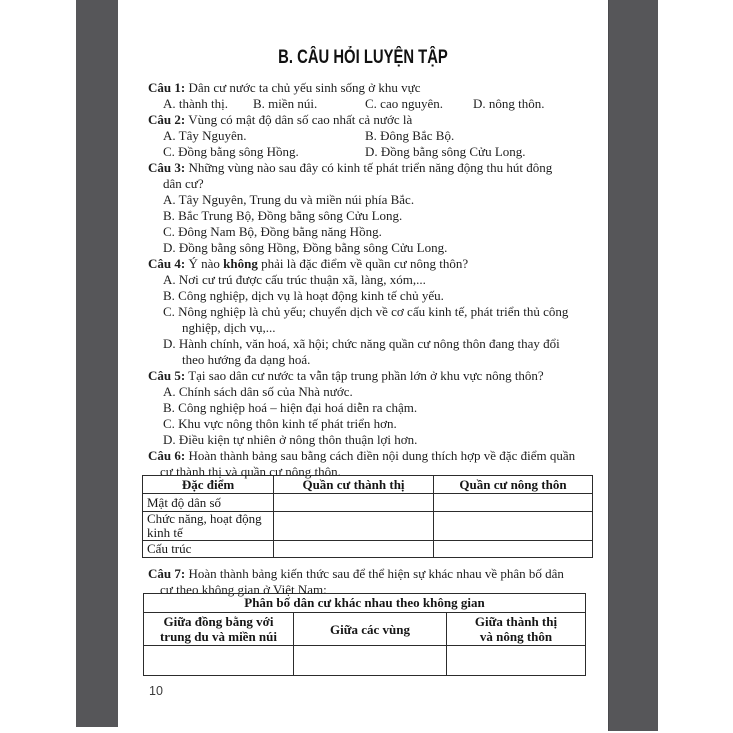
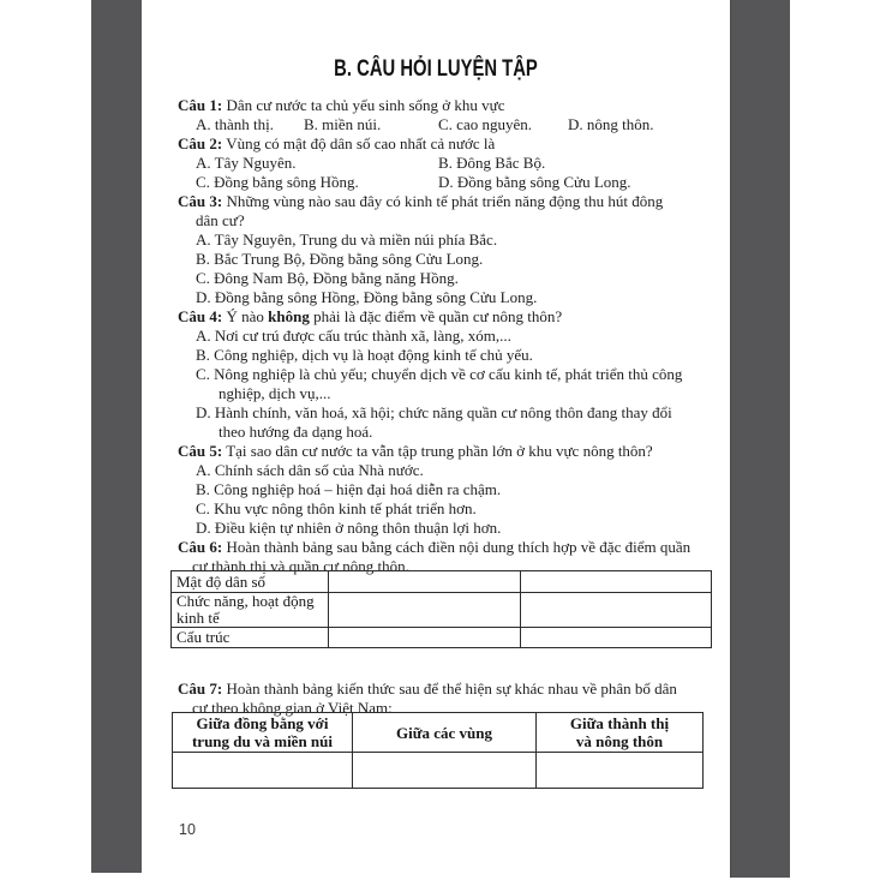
  B. CÂU HỎI LUYỆN TẬP
  Câu 1: Dân cư nước ta chủ yếu sinh sống ở khu vực
  A. thành thị.
  B. miền núi.
  C. cao nguyên.
  D. nông thôn.
  Câu 2: Vùng có mật độ dân số cao nhất cả nước là
  A. Tây Nguyên.
  B. Đông Bắc Bộ.
  C. Đồng bằng sông Hồng.
  D. Đồng bằng sông Cửu Long.
  Câu 3: Những vùng nào sau đây có kinh tế phát triển năng động thu hút đông
  dân cư?
  A. Tây Nguyên, Trung du và miền núi phía Bắc.
  B. Bắc Trung Bộ, Đồng bằng sông Cửu Long.
  C. Đông Nam Bộ, Đồng bằng năng Hồng.
  D. Đồng bằng sông Hồng, Đồng bằng sông Cửu Long.
  Câu 4: Ý nào không phải là đặc điểm về quần cư nông thôn?
- A. Nơi cư trú được cấu trúc thuận xã, làng, xóm,...
+ A. Nơi cư trú được cấu trúc thành xã, làng, xóm,...
  B. Công nghiệp, dịch vụ là hoạt động kinh tế chủ yếu.
  C. Nông nghiệp là chủ yếu; chuyển dịch về cơ cấu kinh tế, phát triển thủ công
  nghiệp, dịch vụ,...
  D. Hành chính, văn hoá, xã hội; chức năng quần cư nông thôn đang thay đổi
  theo hướng đa dạng hoá.
  Câu 5: Tại sao dân cư nước ta vẫn tập trung phần lớn ở khu vực nông thôn?
  A. Chính sách dân số của Nhà nước.
  B. Công nghiệp hoá – hiện đại hoá diễn ra chậm.
  C. Khu vực nông thôn kinh tế phát triển hơn.
  D. Điều kiện tự nhiên ở nông thôn thuận lợi hơn.
  Câu 6: Hoàn thành bảng sau bằng cách điền nội dung thích hợp về đặc điểm quần
  cư thành thị và quần cư nông thôn.
- Đặc điểm	Quần cư thành thị	Quần cư nông thôn
  Mật độ dân số
  Chức năng, hoạt động kinh tế
  Cấu trúc
  Câu 7: Hoàn thành bảng kiến thức sau để thể hiện sự khác nhau về phân bố dân
  cư theo không gian ở Việt Nam:
- Phân bố dân cư khác nhau theo không gian
  Giữa đồng bằng vớitrung du và miền núi	Giữa các vùng	Giữa thành thịvà nông thôn
  10
